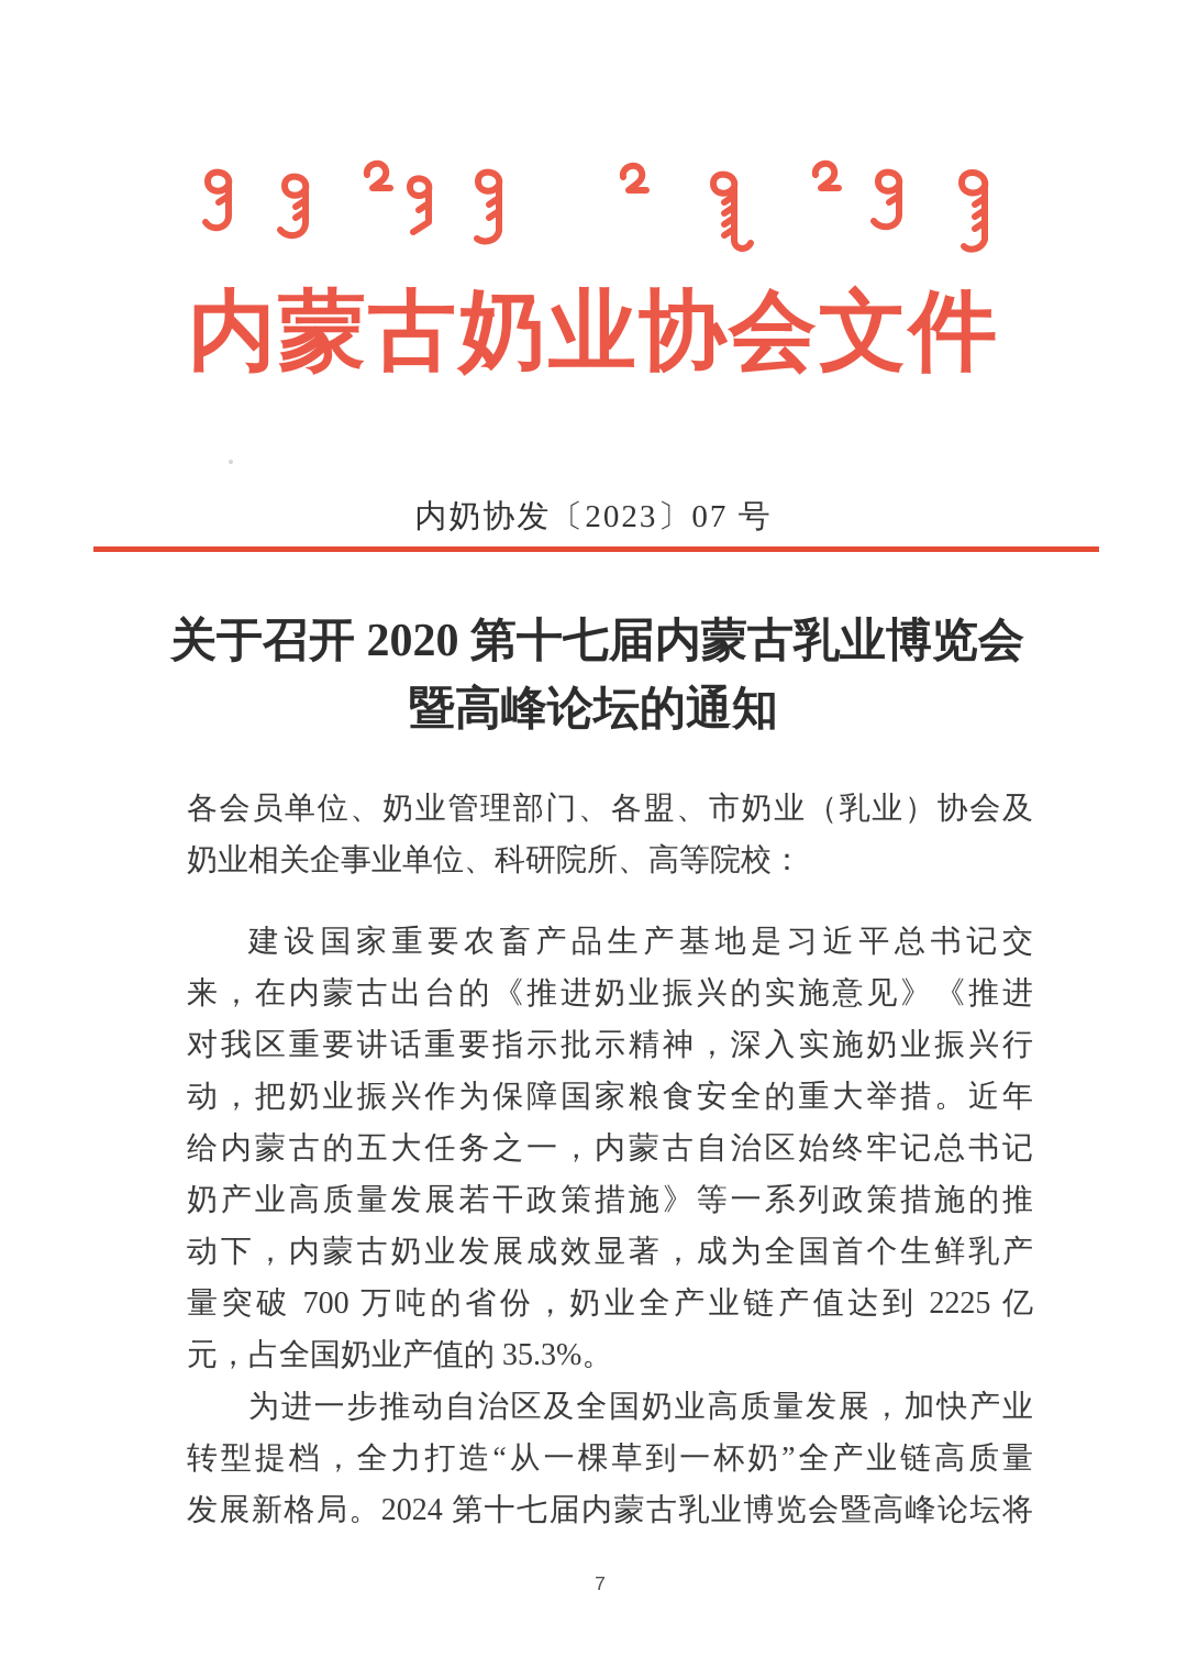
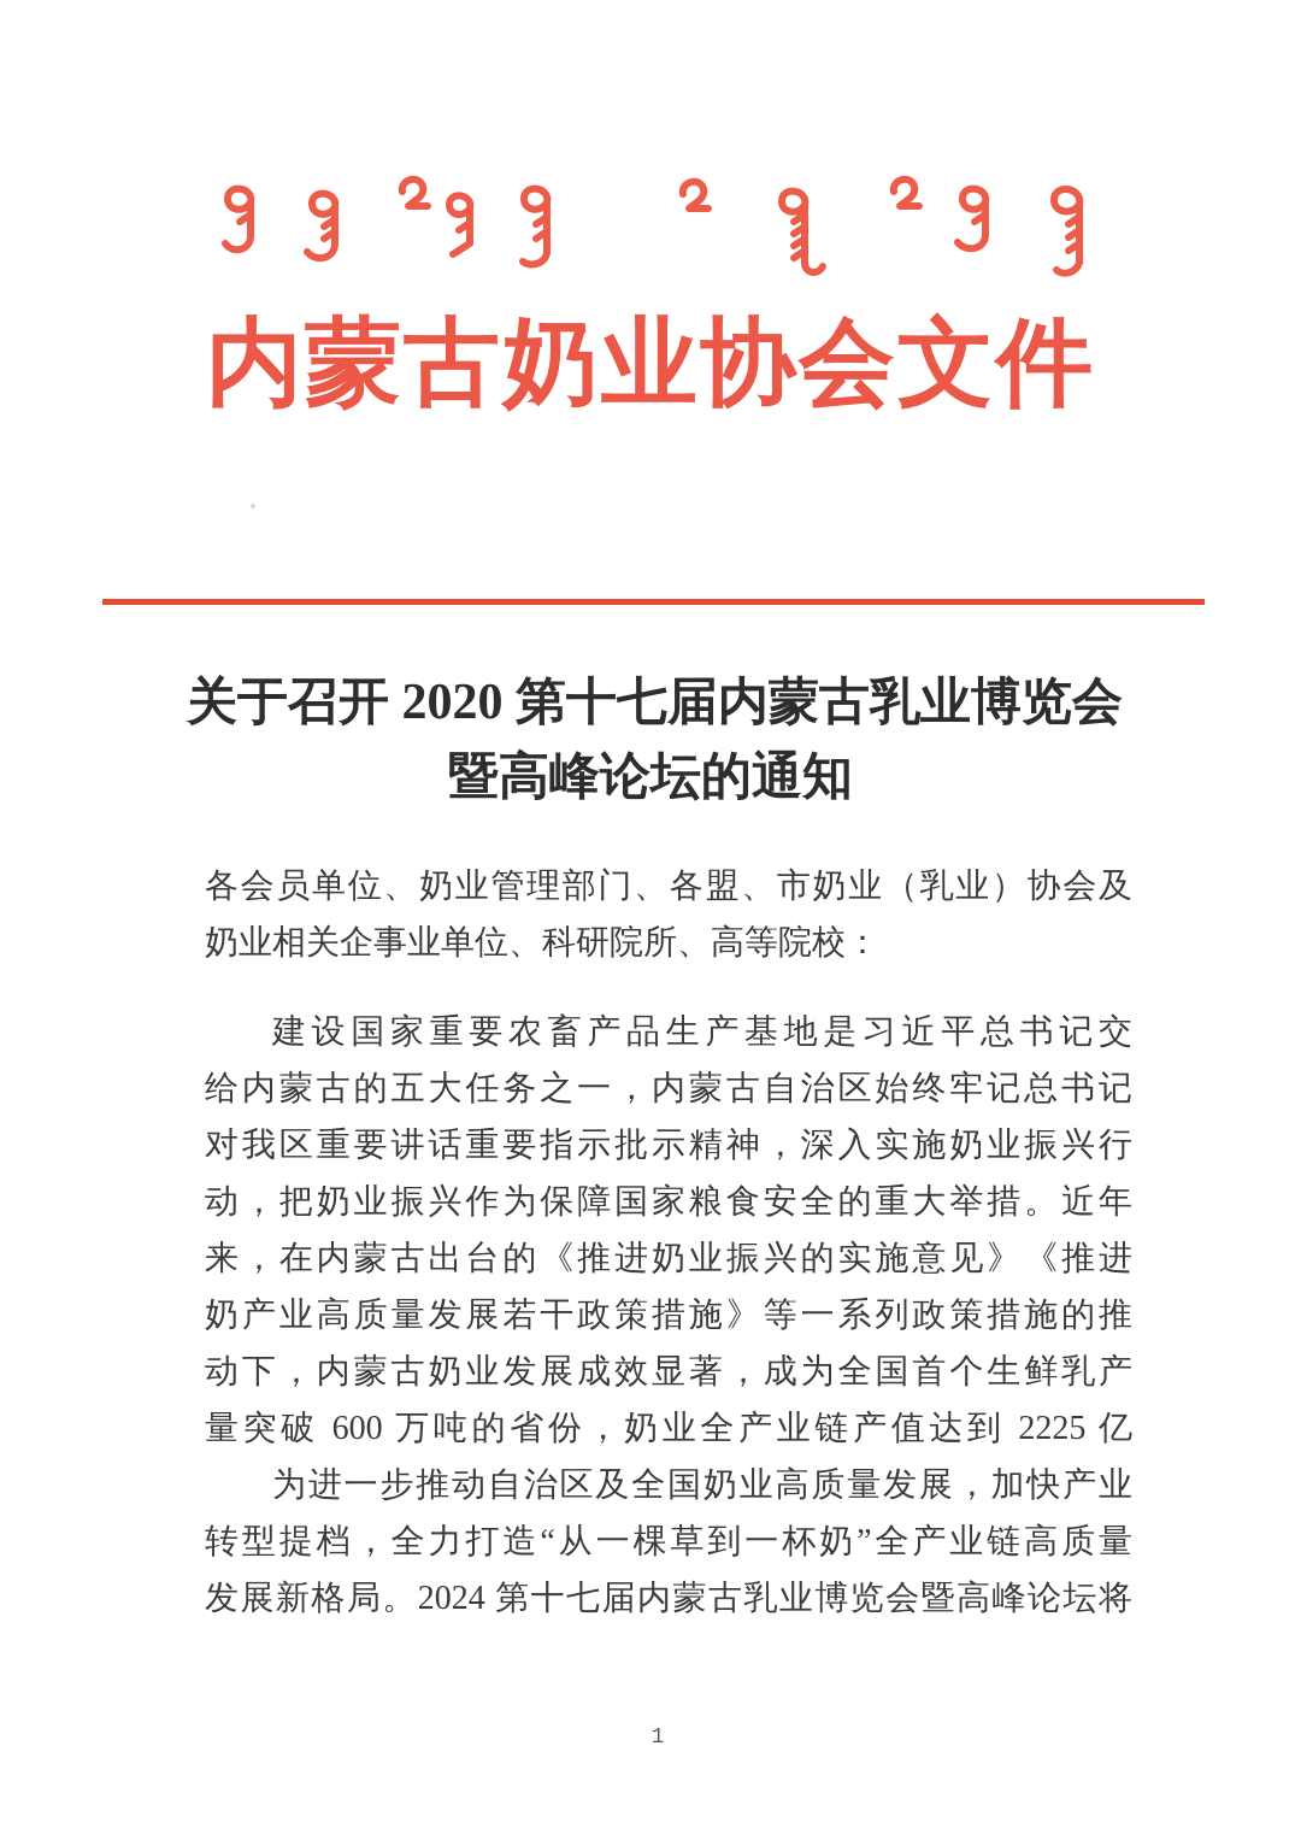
  内蒙古奶业协会文件
- 内奶协发〔2023〕07 号
  关于召开 2020 第十七届内蒙古乳业博览会
  暨高峰论坛的通知
  各会员单位、奶业管理部门、各盟、市奶业（乳业）协会及
  奶业相关企事业单位、科研院所、高等院校：
  建设国家重要农畜产品生产基地是习近平总书记交
- 来，在内蒙古出台的《推进奶业振兴的实施意见》《推进
+ 给内蒙古的五大任务之一，内蒙古自治区始终牢记总书记
  对我区重要讲话重要指示批示精神，深入实施奶业振兴行
  动，把奶业振兴作为保障国家粮食安全的重大举措。近年
- 给内蒙古的五大任务之一，内蒙古自治区始终牢记总书记
+ 来，在内蒙古出台的《推进奶业振兴的实施意见》《推进
  奶产业高质量发展若干政策措施》等一系列政策措施的推
  动下，内蒙古奶业发展成效显著，成为全国首个生鲜乳产
- 量突破 700 万吨的省份，奶业全产业链产值达到 2225 亿
+ 量突破 600 万吨的省份，奶业全产业链产值达到 2225 亿
- 元，占全国奶业产值的 35.3%。
  为进一步推动自治区及全国奶业高质量发展，加快产业
  转型提档，全力打造“从一棵草到一杯奶”全产业链高质量
  发展新格局。2024 第十七届内蒙古乳业博览会暨高峰论坛将
- 7
+ 1
